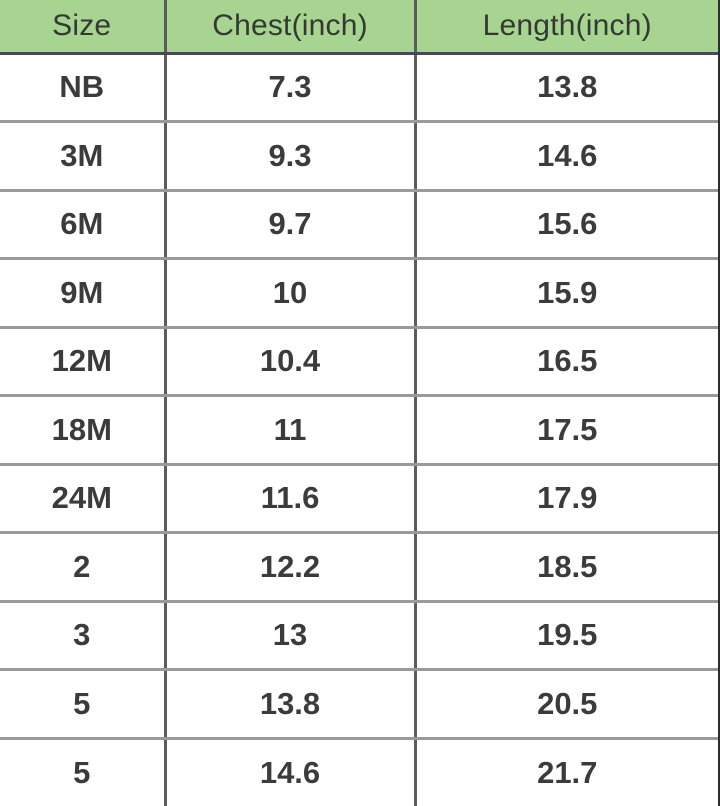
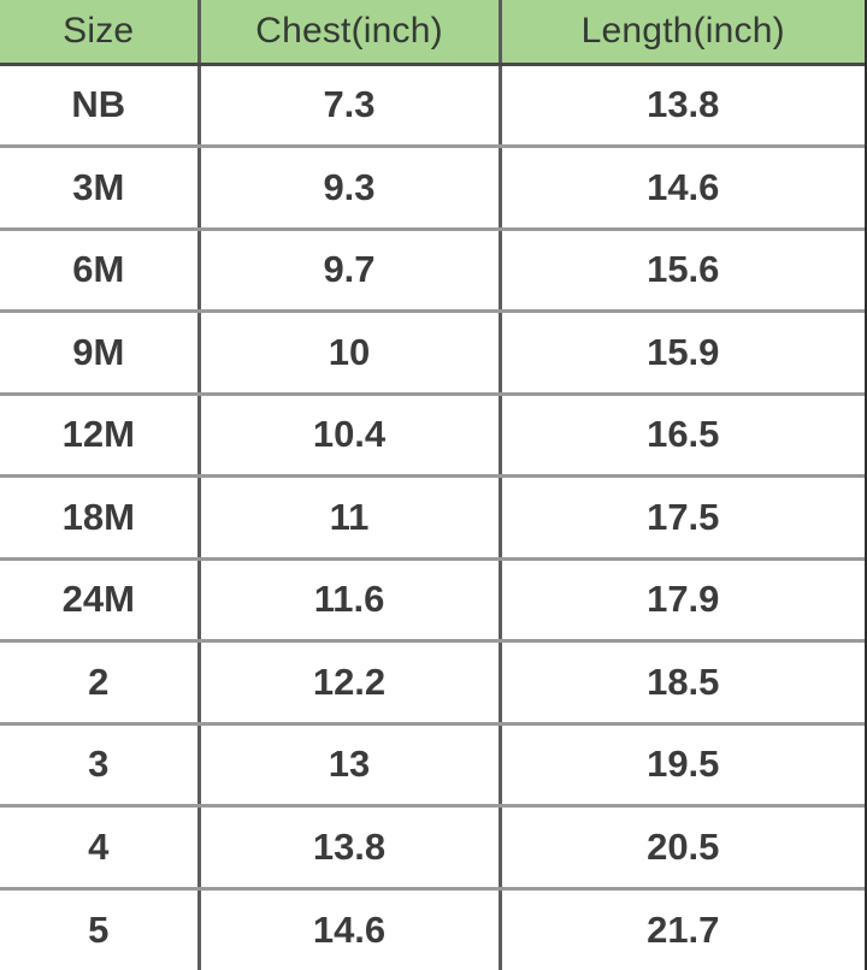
  Size	Chest(inch)	Length(inch)
  NB	7.3	13.8
  3M	9.3	14.6
  6M	9.7	15.6
  9M	10	15.9
  12M	10.4	16.5
  18M	11	17.5
  24M	11.6	17.9
  2	12.2	18.5
  3	13	19.5
- 5	13.8	20.5
+ 4	13.8	20.5
  5	14.6	21.7
